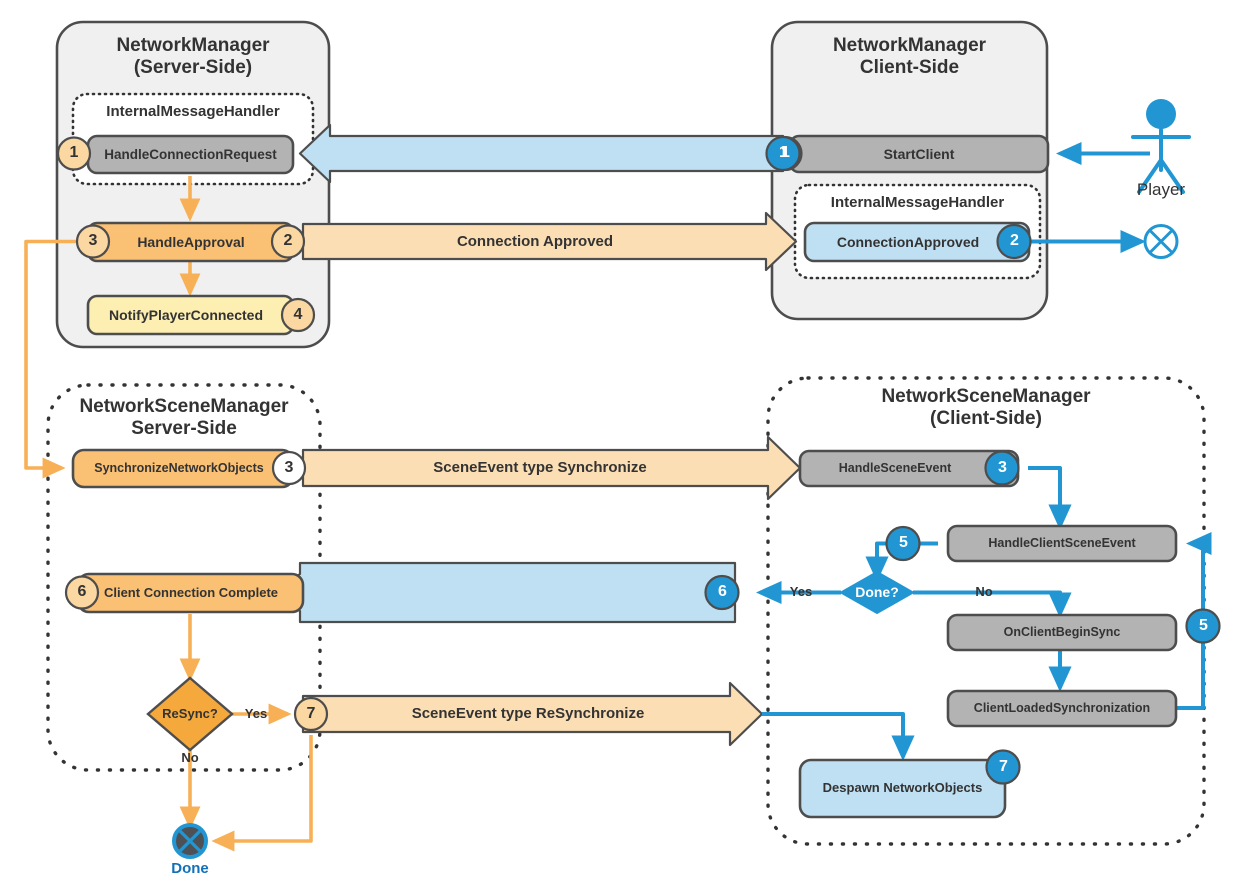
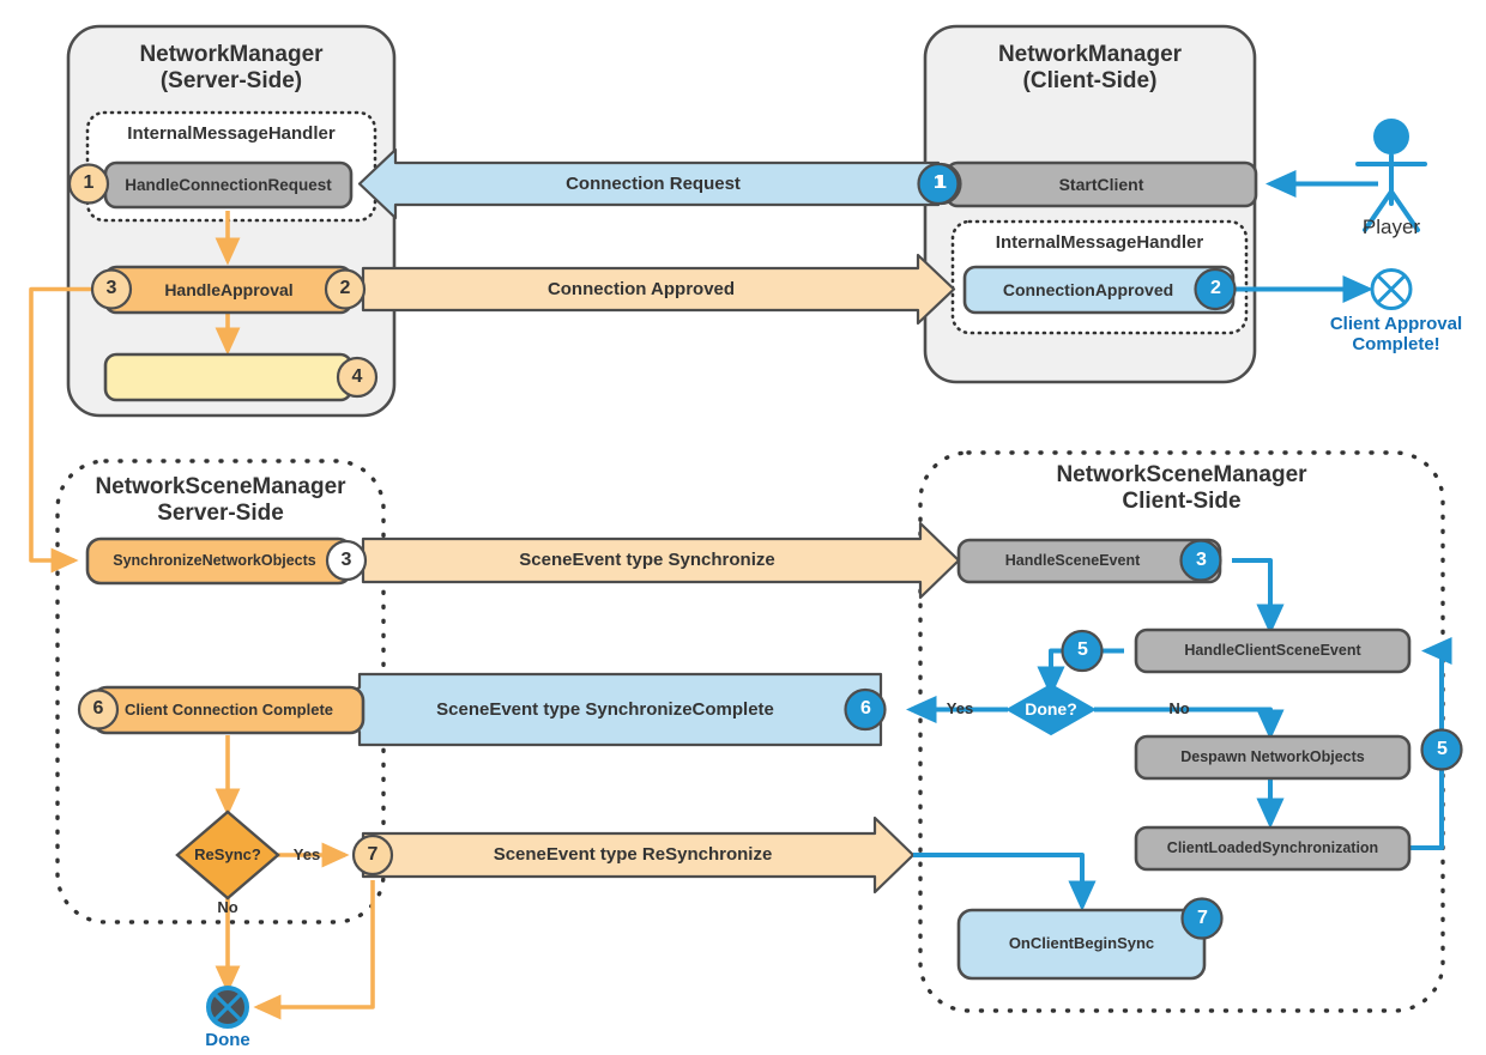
  NetworkManager
  (Server-Side)
  NetworkManager
- Client-Side
+ (Client-Side)
  InternalMessageHandler
  InternalMessageHandler
  NetworkSceneManager
  Server-Side
  NetworkSceneManager
- (Client-Side)
+ Client-Side
  HandleConnectionRequest
  HandleApproval
- NotifyPlayerConnected
  StartClient
  ConnectionApproved
  SynchronizeNetworkObjects
  HandleSceneEvent
  HandleClientSceneEvent
- OnClientBeginSync
+ Despawn NetworkObjects
  ClientLoadedSynchronization
  Client Connection Complete
- Despawn NetworkObjects
+ OnClientBeginSync
  1
  3
  2
  4
  1
  2
  3
  3
  6
  7
+ Connection Request
  Connection Approved
  SceneEvent type Synchronize
+ SceneEvent type SynchronizeComplete
  SceneEvent type ReSynchronize
  6
  7
  5
  5
  Done?
  ReSync?
  Yes
  No
  Yes
  No
  Player
+ Client Approval
+ Complete!
  Done
